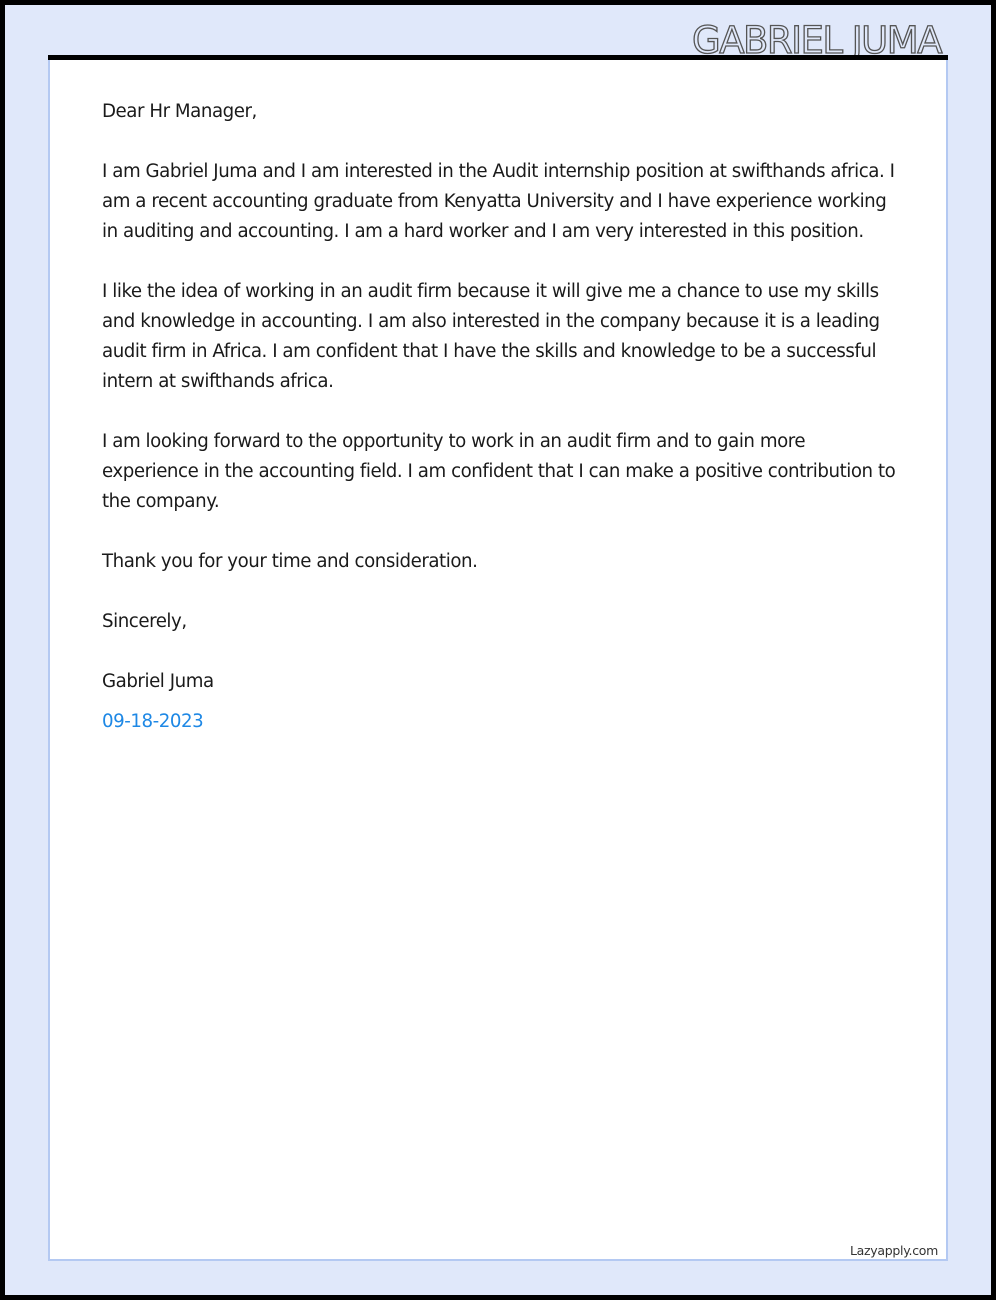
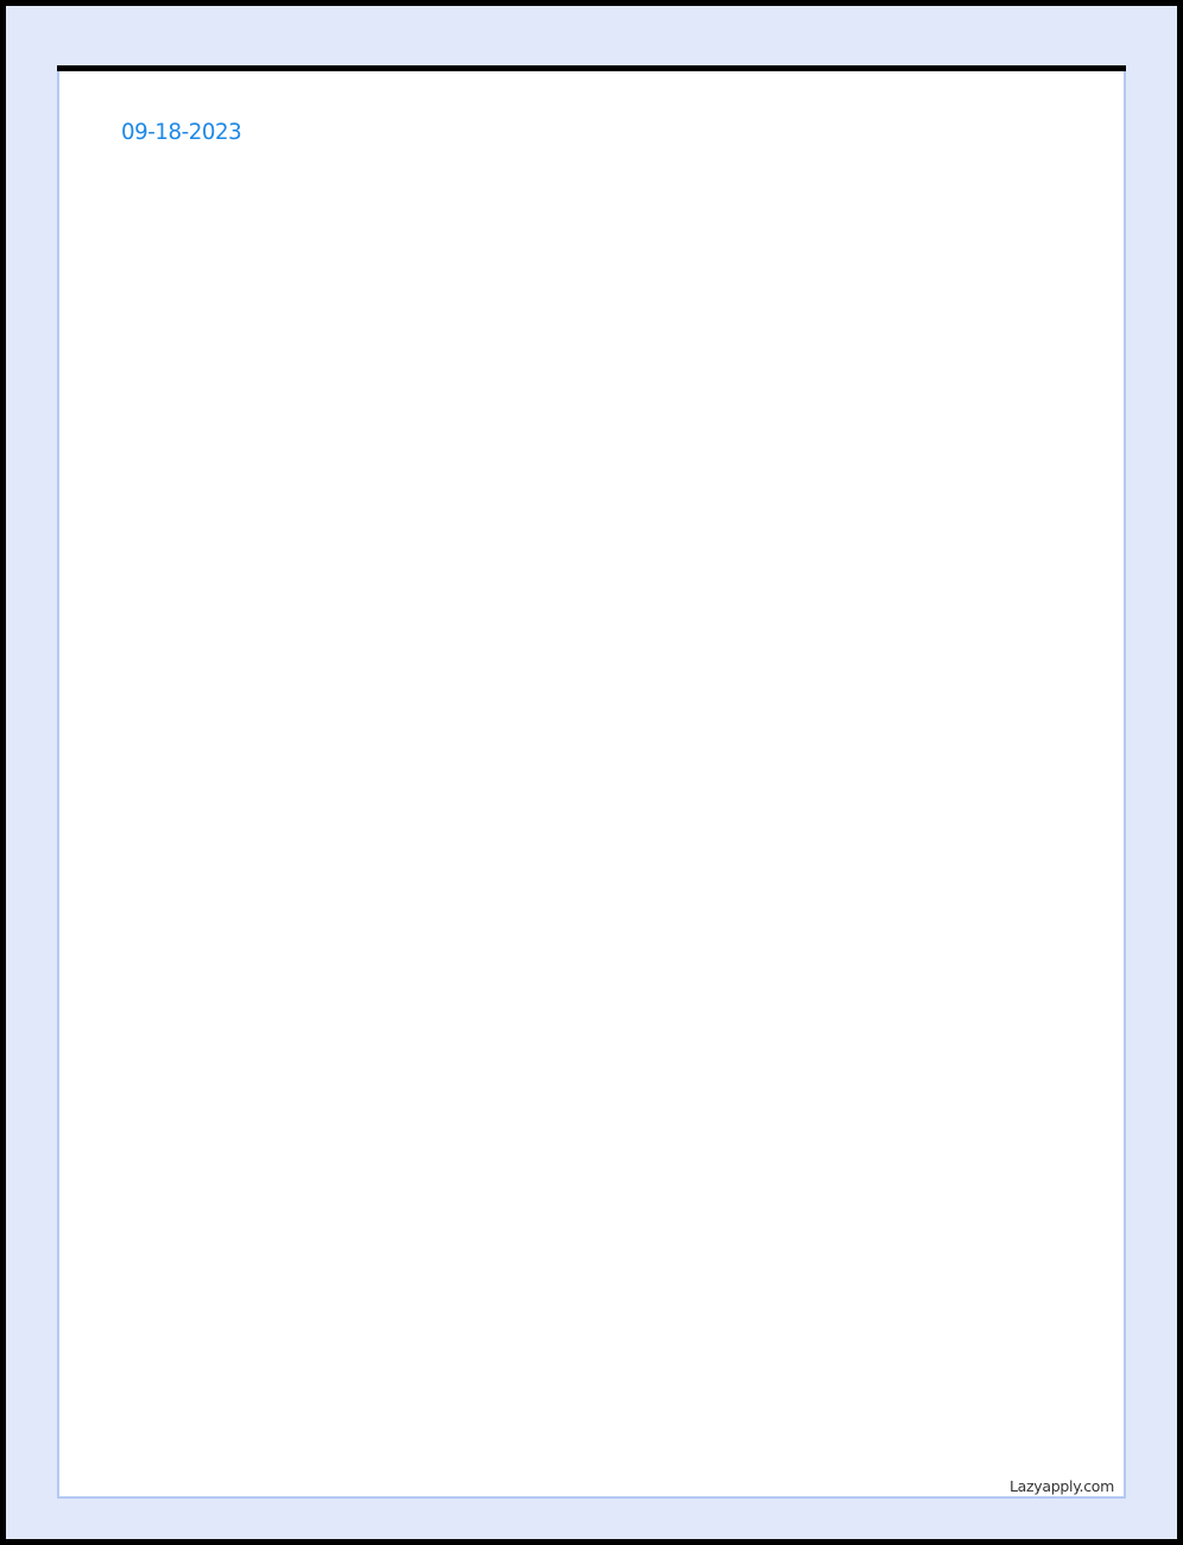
- GABRIEL JUMA
- Dear Hr Manager,
- I am Gabriel Juma and I am interested in the Audit internship position at swifthands africa. I am a recent accounting graduate from Kenyatta University and I have experience working in auditing and accounting. I am a hard worker and I am very interested in this position.
- I like the idea of working in an audit firm because it will give me a chance to use my skills and knowledge in accounting. I am also interested in the company because it is a leading audit firm in Africa. I am confident that I have the skills and knowledge to be a successful intern at swifthands africa.
- I am looking forward to the opportunity to work in an audit firm and to gain more experience in the accounting field. I am confident that I can make a positive contribution to the company.
- Thank you for your time and consideration.
- Sincerely,
- Gabriel Juma
  09-18-2023
  Lazyapply.com
